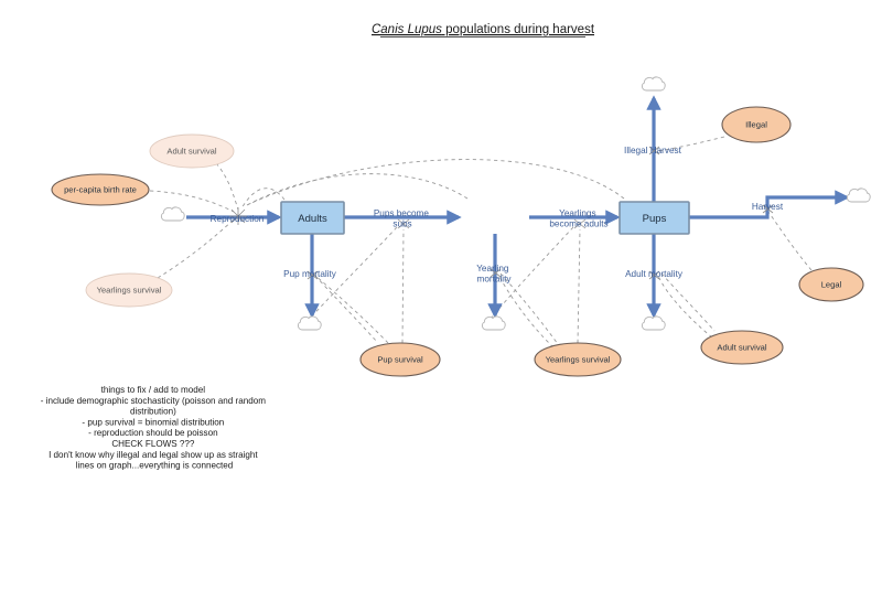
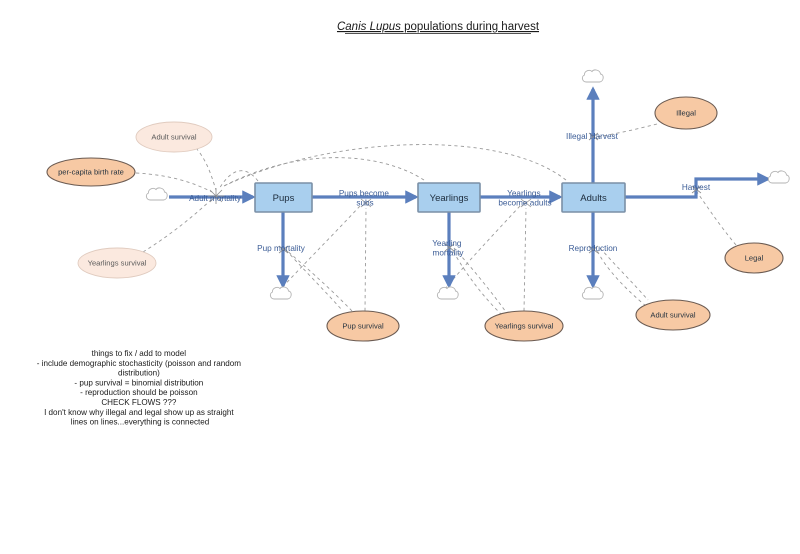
  Canis Lupus populations during harvest
- Adults
+ Pups
+ Yearlings
- Pups
+ Adults
- Reproduction
+ Adult mortality
  Pups become subs
  Yearlings become adults
  Harvest
  Illegal Harvest
  Pup mortality
  Yearling mortality
- Adult mortality
+ Reproduction
  Adult survival
  per-capita birth rate
  Yearlings survival
  Illegal
  Legal
  Pup survival
  Yearlings survival
  Adult survival
- things to fix / add to model - include demographic stochasticity (poisson and random distribution) - pup survival = binomial distribution - reproduction should be poisson CHECK FLOWS ??? I don't know why illegal and legal show up as straight lines on graph...everything is connected
+ things to fix / add to model - include demographic stochasticity (poisson and random distribution) - pup survival = binomial distribution - reproduction should be poisson CHECK FLOWS ??? I don't know why illegal and legal show up as straight lines on lines...everything is connected
